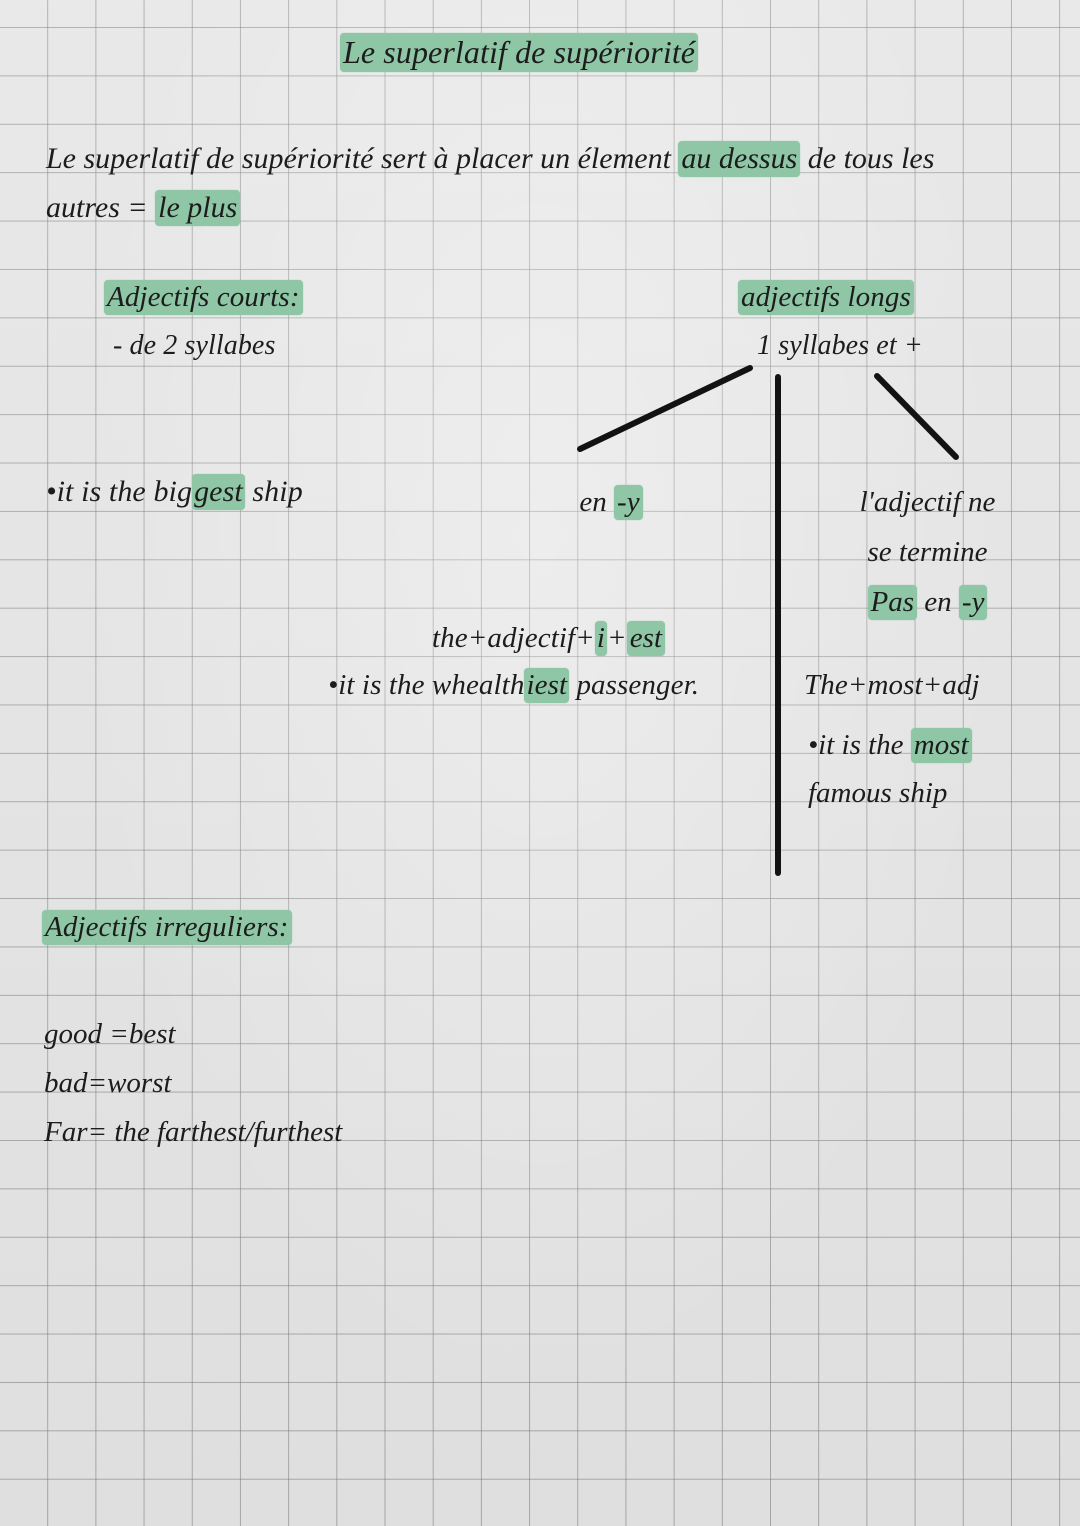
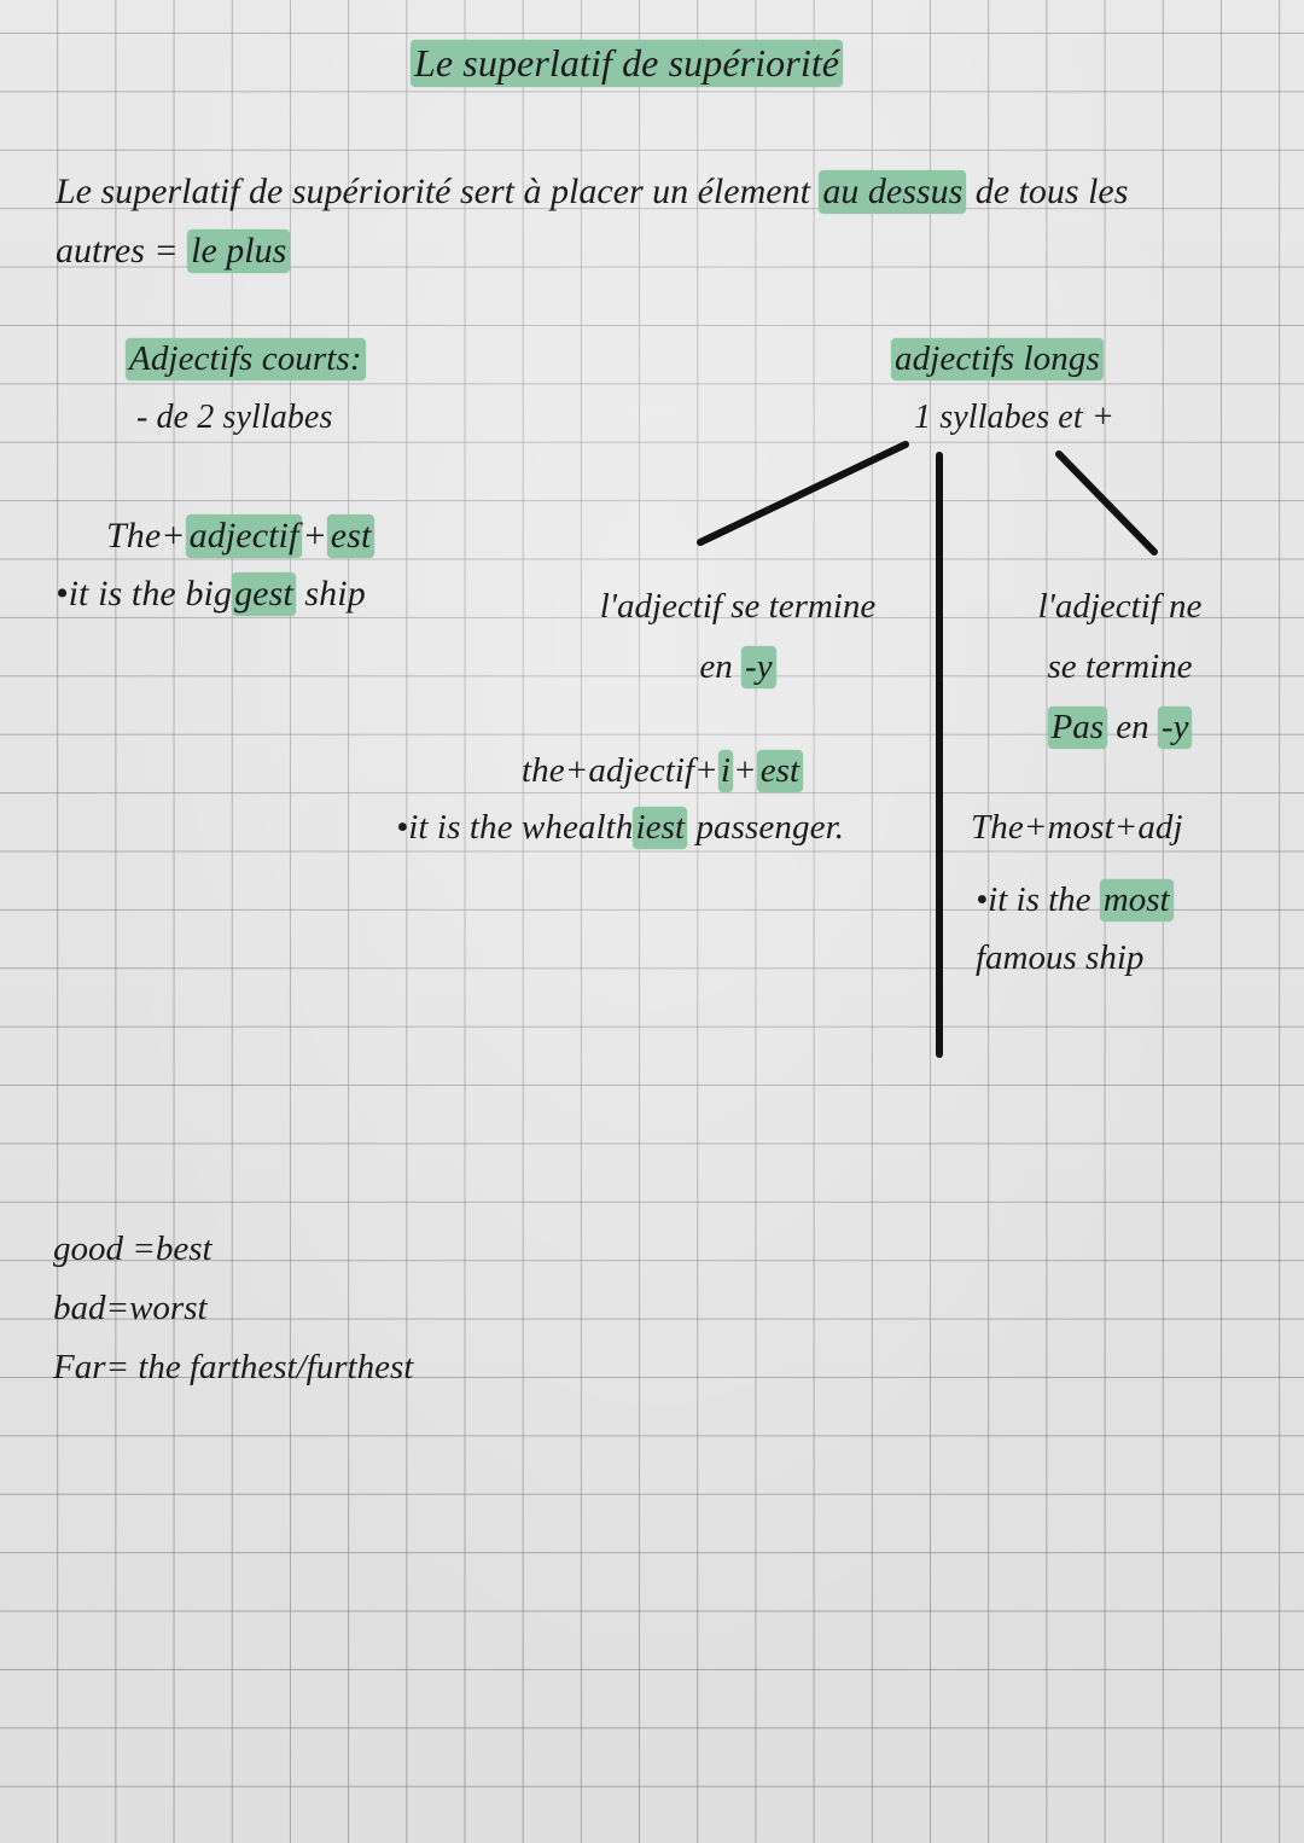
  Le superlatif de supériorité
  Le superlatif de supériorité sert à placer un élement au dessus de tous les autres = le plus
  Adjectifs courts:
  - de 2 syllabes
  adjectifs longs
  1 syllabes et +
+ The+adjectif+est
  •it is the biggest ship
+ l'adjectif se termine
  en -y
  l'adjectif ne
  se termine
  Pas en -y
  the+adjectif+i+est
  •it is the whealthiest passenger.
  The+most+adj
  •it is the most famous ship
- Adjectifs irreguliers:
  good =best
  bad=worst
  Far= the farthest/furthest
